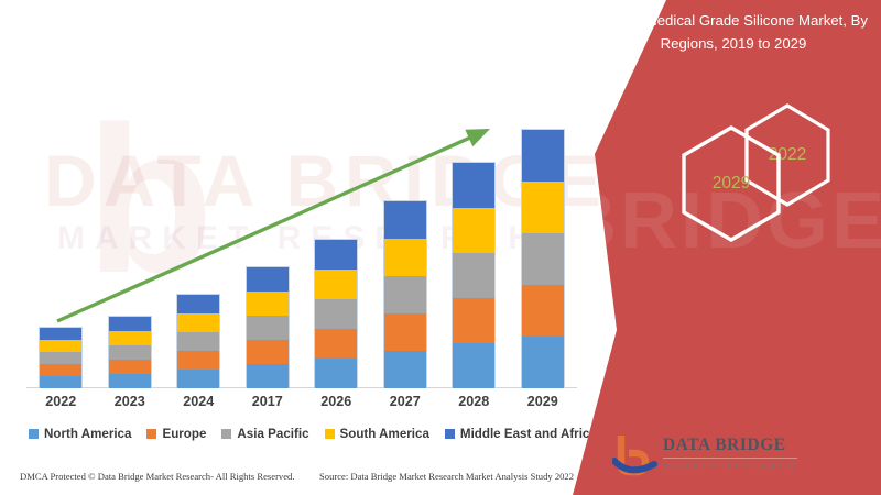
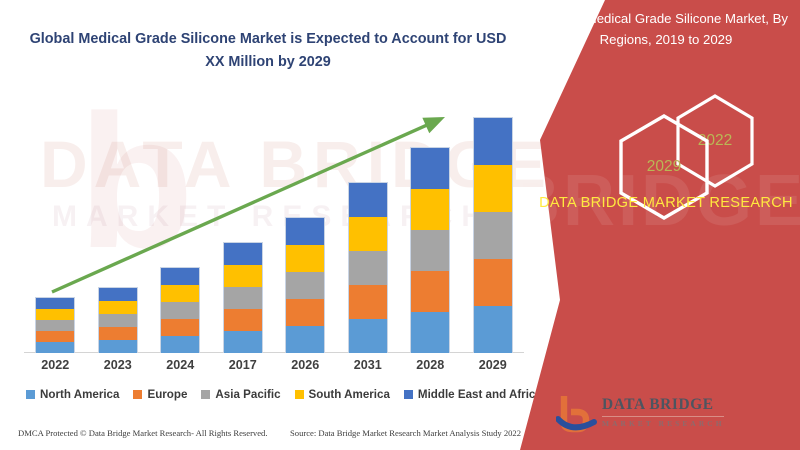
  b
  DATA BIE
+ Global Medical Grade Silicone Market is Expected to Account for USD XX Million by 2029
  2022
  2023
  2024
  2017
  2026
- 2027
+ 2031
  2028
  2029
  North America
  Europe
  Asia Pacific
  South America
  Middle East and Afric
  DMCA Protected © Data Bridge Market Research- All Rights Reserved.
  Source: Data Bridge Market Research Market Analysis Study 2022
  BRIDGE
  Global Medical Grade Silicone Market, By Regions, 2019 to 2029
  2022
  2029
+ DATA BRIDGE MARKET RESEARCH
  DATA BRIDGE
  MARKET RESEARCH
